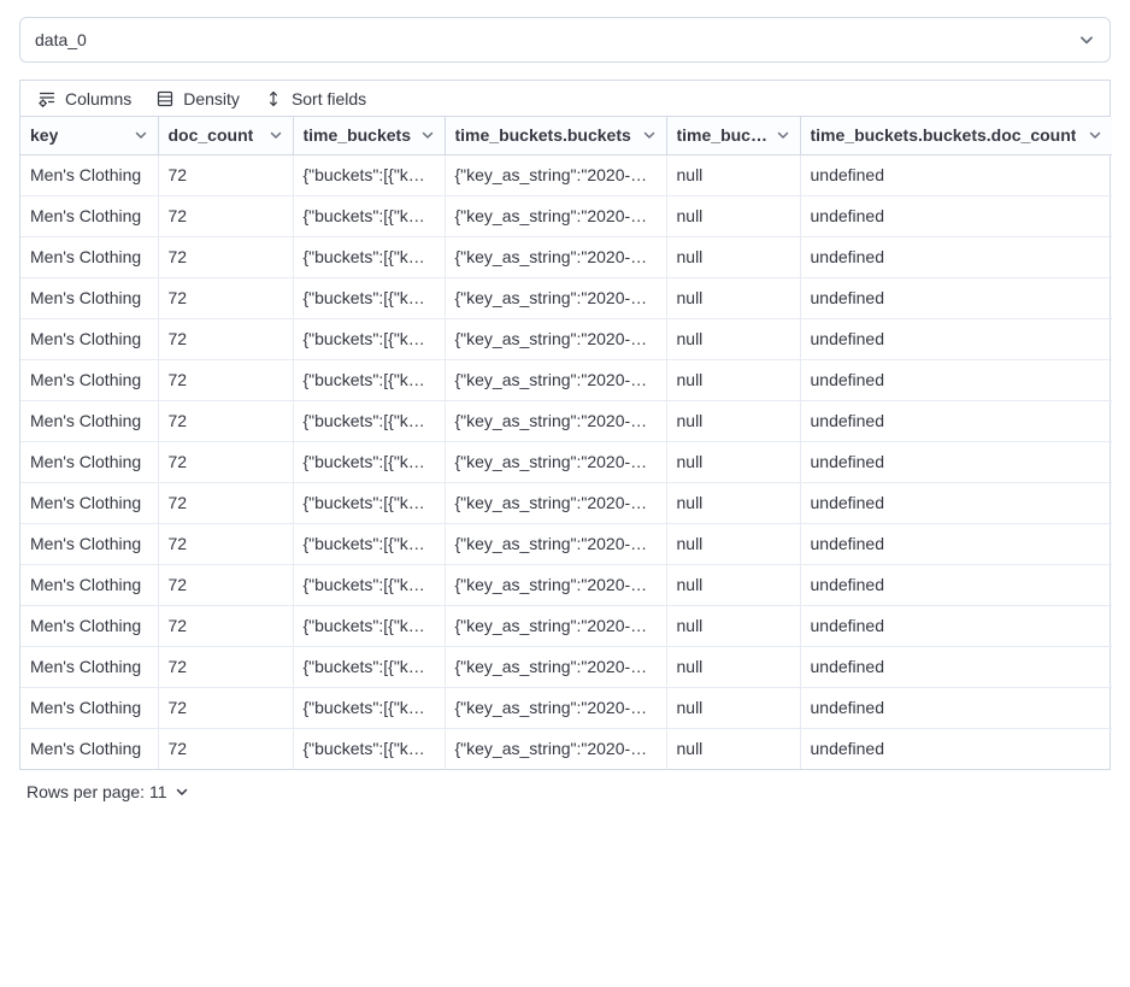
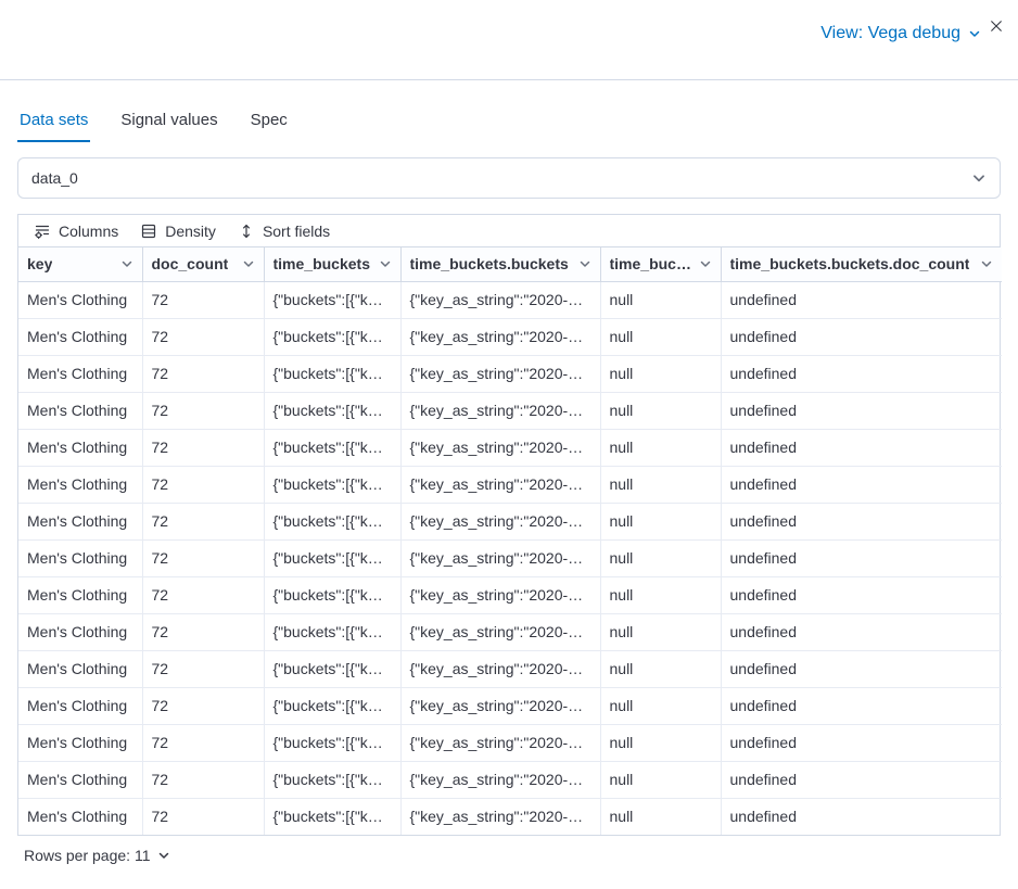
+ View: Vega debug
+ Data sets
+ Signal values
+ Spec
  data_0
  Columns
  Density
  Sort fields
  key	doc_count	time_buckets	time_buckets.buckets	time_buck…	time_buckets.buckets.doc_count
  Men's Clothing	72	{"buckets":[{"k…	{"key_as_string":"2020-…	null	undefined
  Men's Clothing	72	{"buckets":[{"k…	{"key_as_string":"2020-…	null	undefined
  Men's Clothing	72	{"buckets":[{"k…	{"key_as_string":"2020-…	null	undefined
  Men's Clothing	72	{"buckets":[{"k…	{"key_as_string":"2020-…	null	undefined
  Men's Clothing	72	{"buckets":[{"k…	{"key_as_string":"2020-…	null	undefined
  Men's Clothing	72	{"buckets":[{"k…	{"key_as_string":"2020-…	null	undefined
  Men's Clothing	72	{"buckets":[{"k…	{"key_as_string":"2020-…	null	undefined
  Men's Clothing	72	{"buckets":[{"k…	{"key_as_string":"2020-…	null	undefined
  Men's Clothing	72	{"buckets":[{"k…	{"key_as_string":"2020-…	null	undefined
  Men's Clothing	72	{"buckets":[{"k…	{"key_as_string":"2020-…	null	undefined
  Men's Clothing	72	{"buckets":[{"k…	{"key_as_string":"2020-…	null	undefined
  Men's Clothing	72	{"buckets":[{"k…	{"key_as_string":"2020-…	null	undefined
  Men's Clothing	72	{"buckets":[{"k…	{"key_as_string":"2020-…	null	undefined
  Men's Clothing	72	{"buckets":[{"k…	{"key_as_string":"2020-…	null	undefined
  Men's Clothing	72	{"buckets":[{"k…	{"key_as_string":"2020-…	null	undefined
  Rows per page: 11
